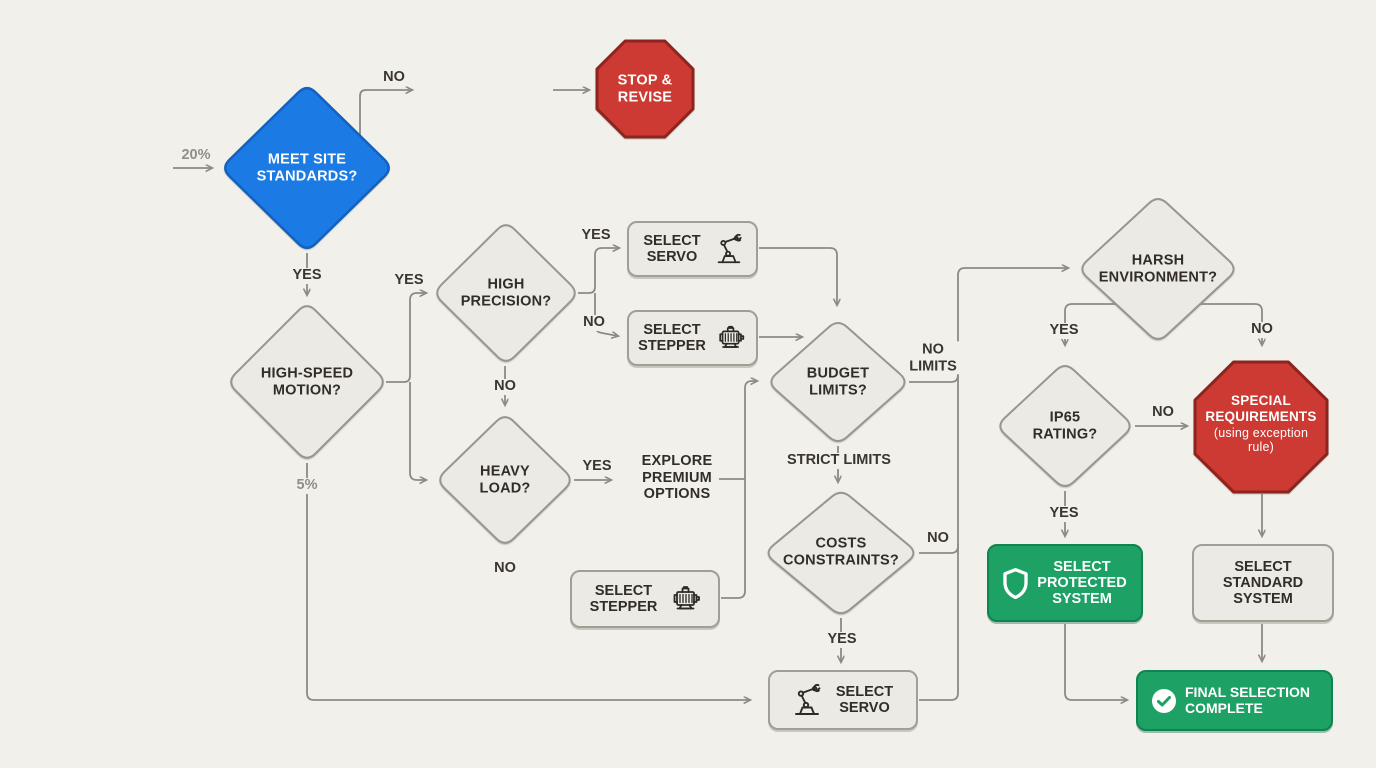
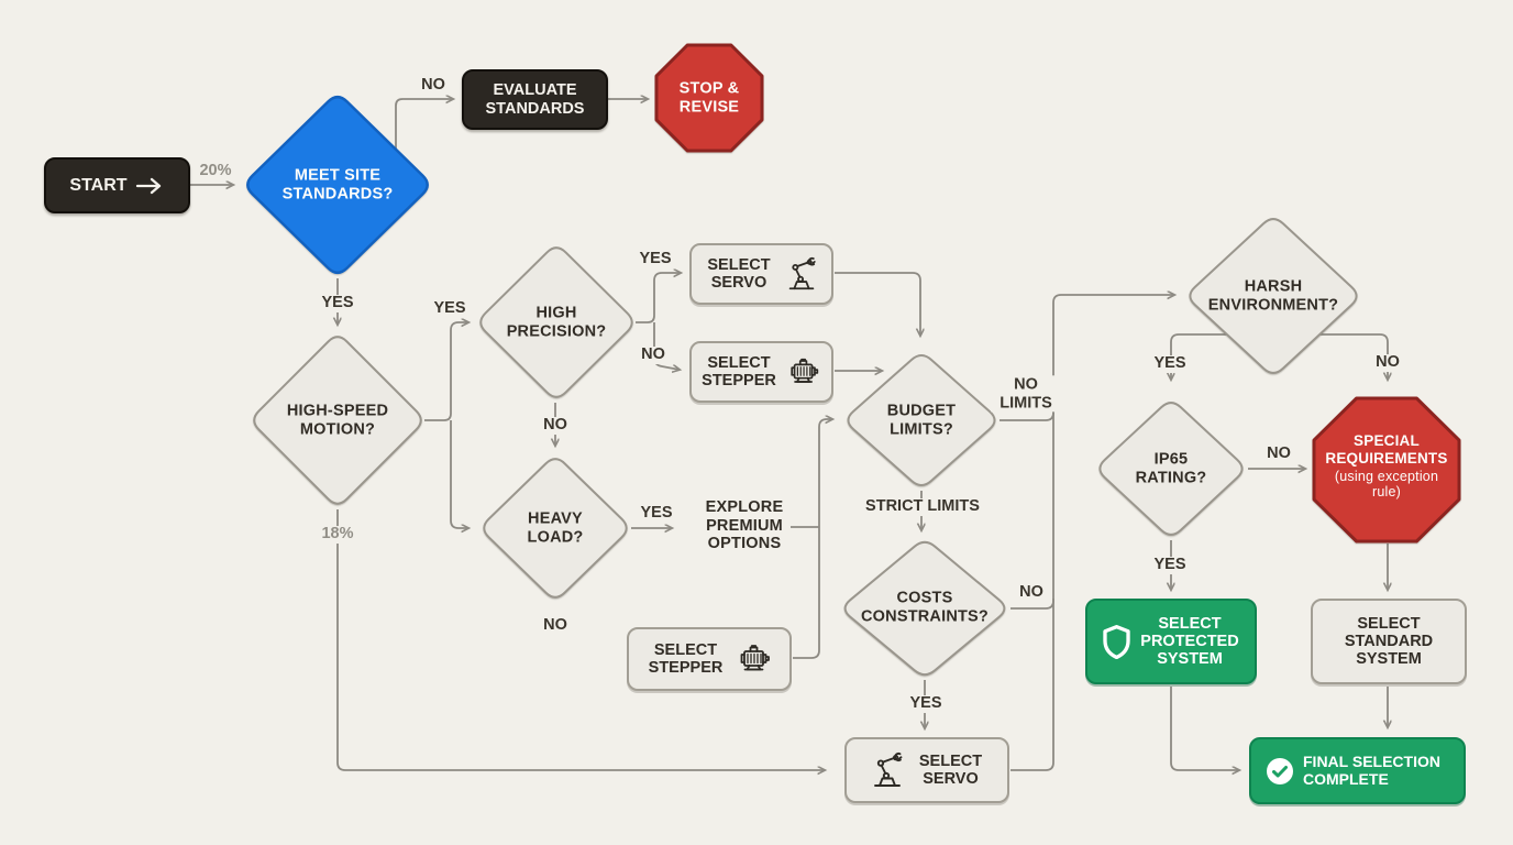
+ START
+ EVALUATE STANDARDS
  SELECT SERVO
  SELECT STEPPER
  SELECT STEPPER
  SELECT SERVO
  SELECT PROTECTED SYSTEM
  SELECT STANDARD SYSTEM
  FINAL SELECTION COMPLETE
  EXPLORE PREMIUM OPTIONS
  MEET SITE STANDARDS?
  STOP & REVISE
  HIGH-SPEED MOTION?
  HIGH PRECISION?
  HEAVY LOAD?
  BUDGET LIMITS?
  COSTS CONSTRAINTS?
  HARSH ENVIRONMENT?
  IP65 RATING?
  SPECIAL REQUIREMENTS
  (using exception rule)
  20%
  NO
  YES
  YES
- 5%
+ 18%
  YES
  NO
  NO
  YES
  NO
  NO LIMITS
  STRICT LIMITS
  NO
  YES
  YES
  NO
  NO
  YES
